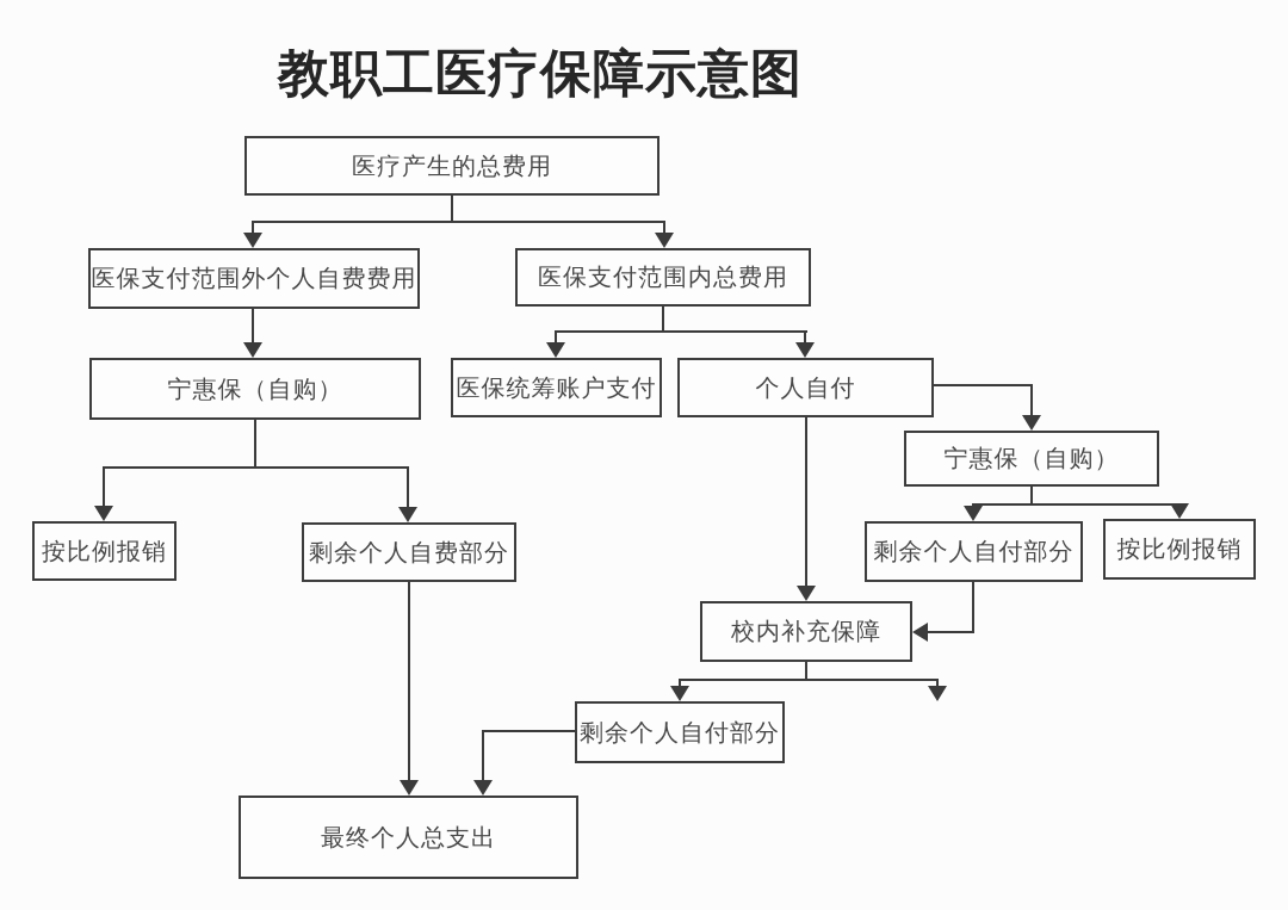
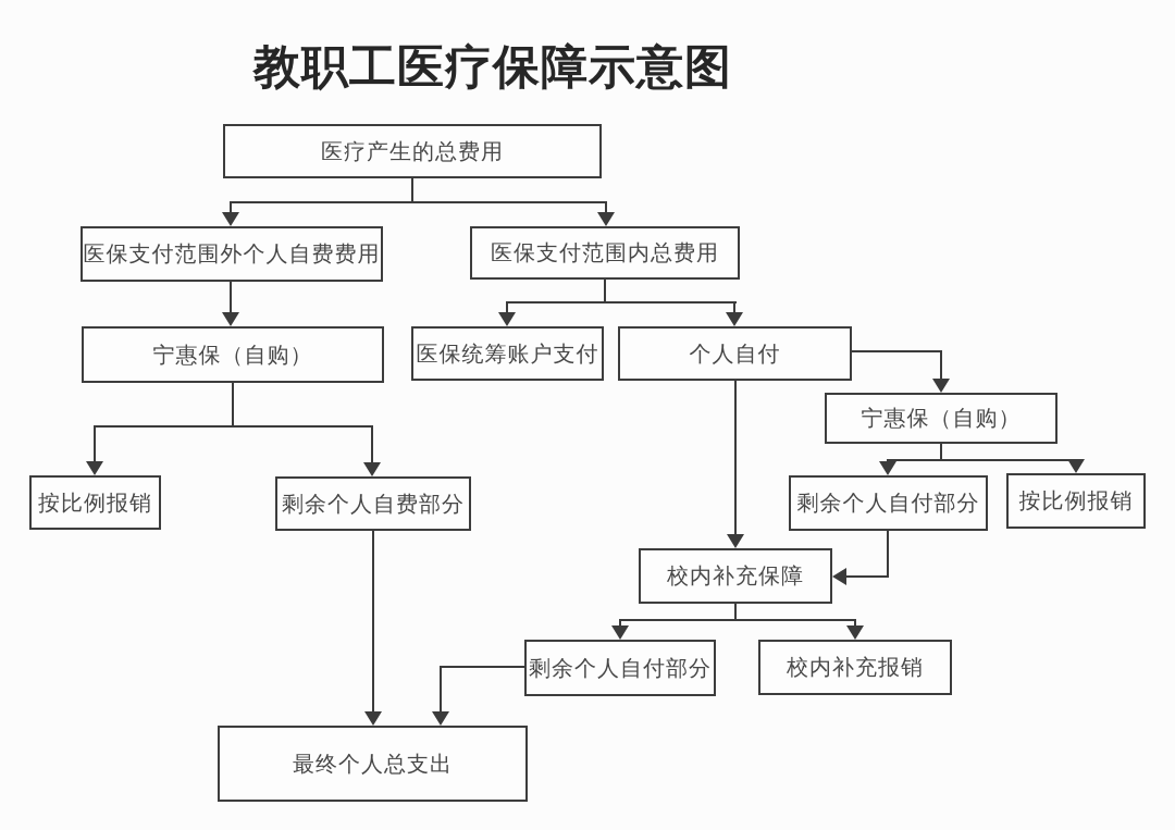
  教职工医疗保障示意图
  医疗产生的总费用
  医保支付范围外个人自费费用
  医保支付范围内总费用
  宁惠保（自购）
  医保统筹账户支付
  个人自付
  宁惠保（自购）
  按比例报销
  剩余个人自费部分
  剩余个人自付部分
  按比例报销
  校内补充保障
  剩余个人自付部分
+ 校内补充报销
  最终个人总支出
